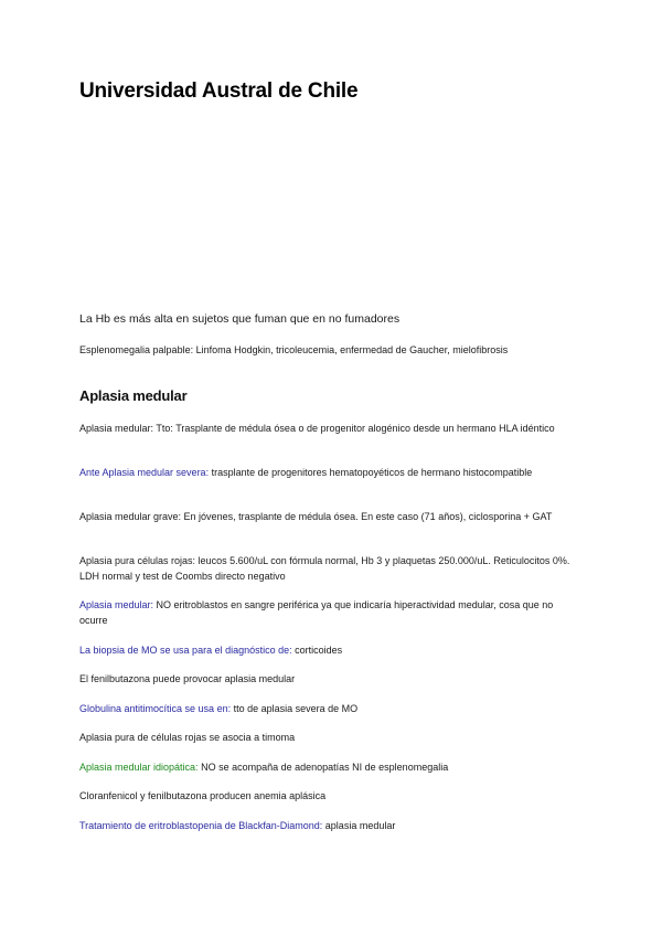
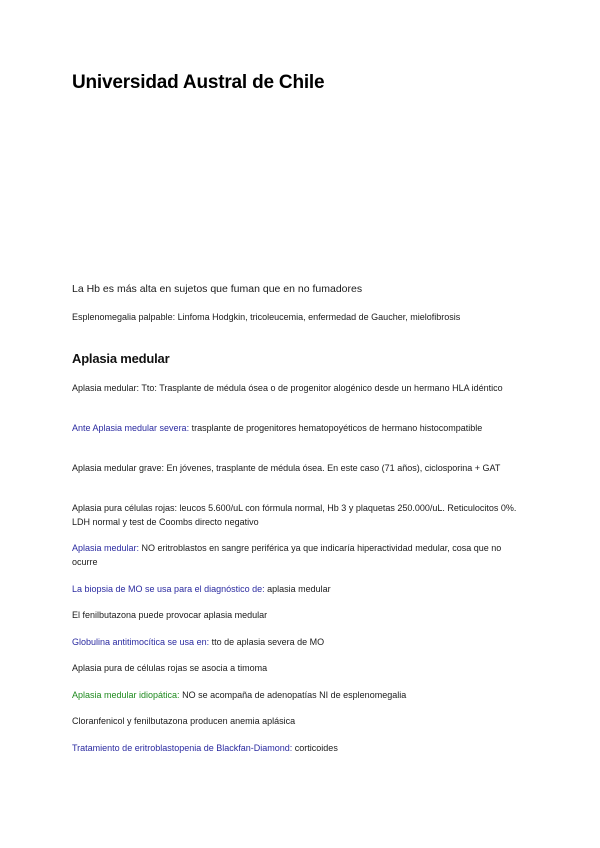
  Universidad Austral de Chile
  La Hb es más alta en sujetos que fuman que en no fumadores
  Esplenomegalia palpable: Linfoma Hodgkin, tricoleucemia, enfermedad de Gaucher, mielofibrosis
  Aplasia medular
  Aplasia medular: Tto: Trasplante de médula ósea o de progenitor alogénico desde un hermano HLA idéntico
  Ante Aplasia medular severa: trasplante de progenitores hematopoyéticos de hermano histocompatible
  Aplasia medular grave: En jóvenes, trasplante de médula ósea. En este caso (71 años), ciclosporina + GAT
  Aplasia pura células rojas: leucos 5.600/uL con fórmula normal, Hb 3 y plaquetas 250.000/uL. Reticulocitos 0%. LDH normal y test de Coombs directo negativo
  Aplasia medular: NO eritroblastos en sangre periférica ya que indicaría hiperactividad medular, cosa que no ocurre
- La biopsia de MO se usa para el diagnóstico de: corticoides
+ La biopsia de MO se usa para el diagnóstico de: aplasia medular
  El fenilbutazona puede provocar aplasia medular
  Globulina antitimocítica se usa en: tto de aplasia severa de MO
  Aplasia pura de células rojas se asocia a timoma
  Aplasia medular idiopática: NO se acompaña de adenopatías NI de esplenomegalia
  Cloranfenicol y fenilbutazona producen anemia aplásica
- Tratamiento de eritroblastopenia de Blackfan-Diamond: aplasia medular
+ Tratamiento de eritroblastopenia de Blackfan-Diamond: corticoides
